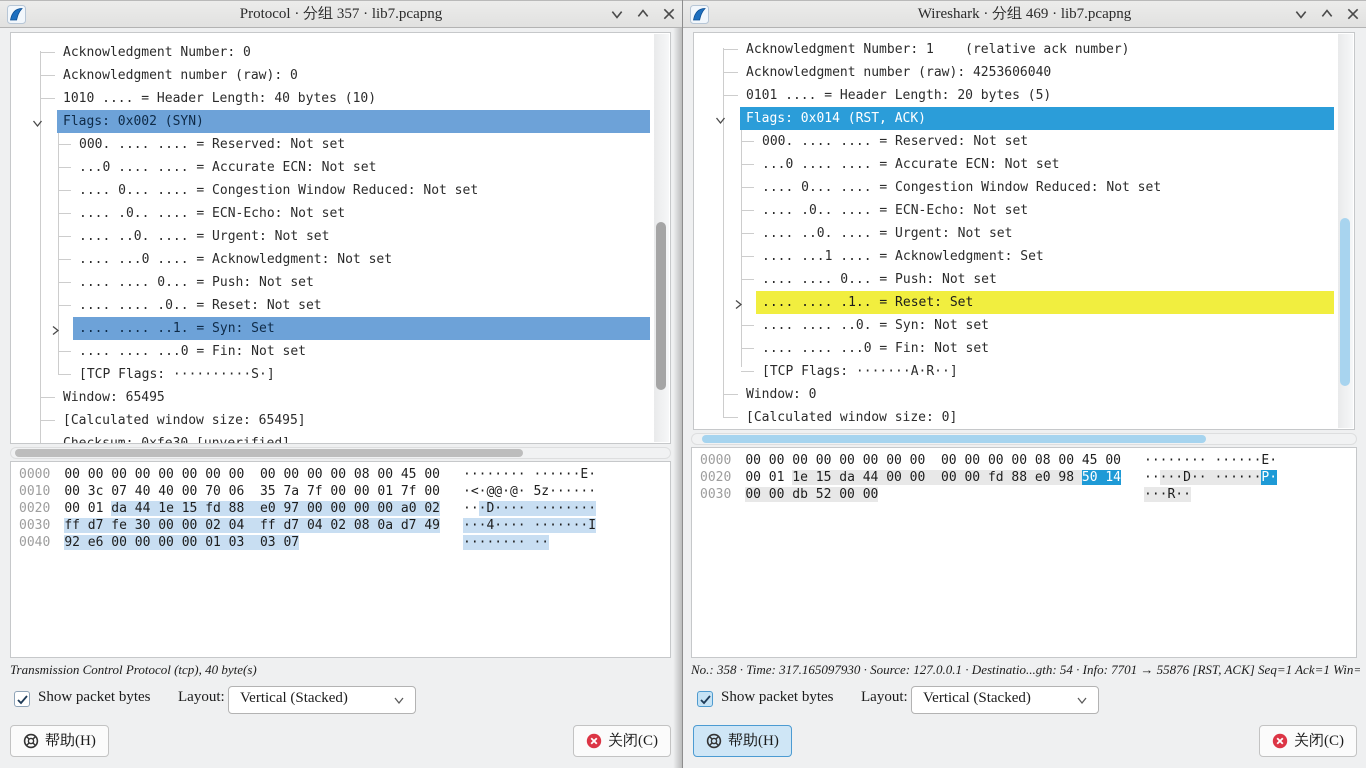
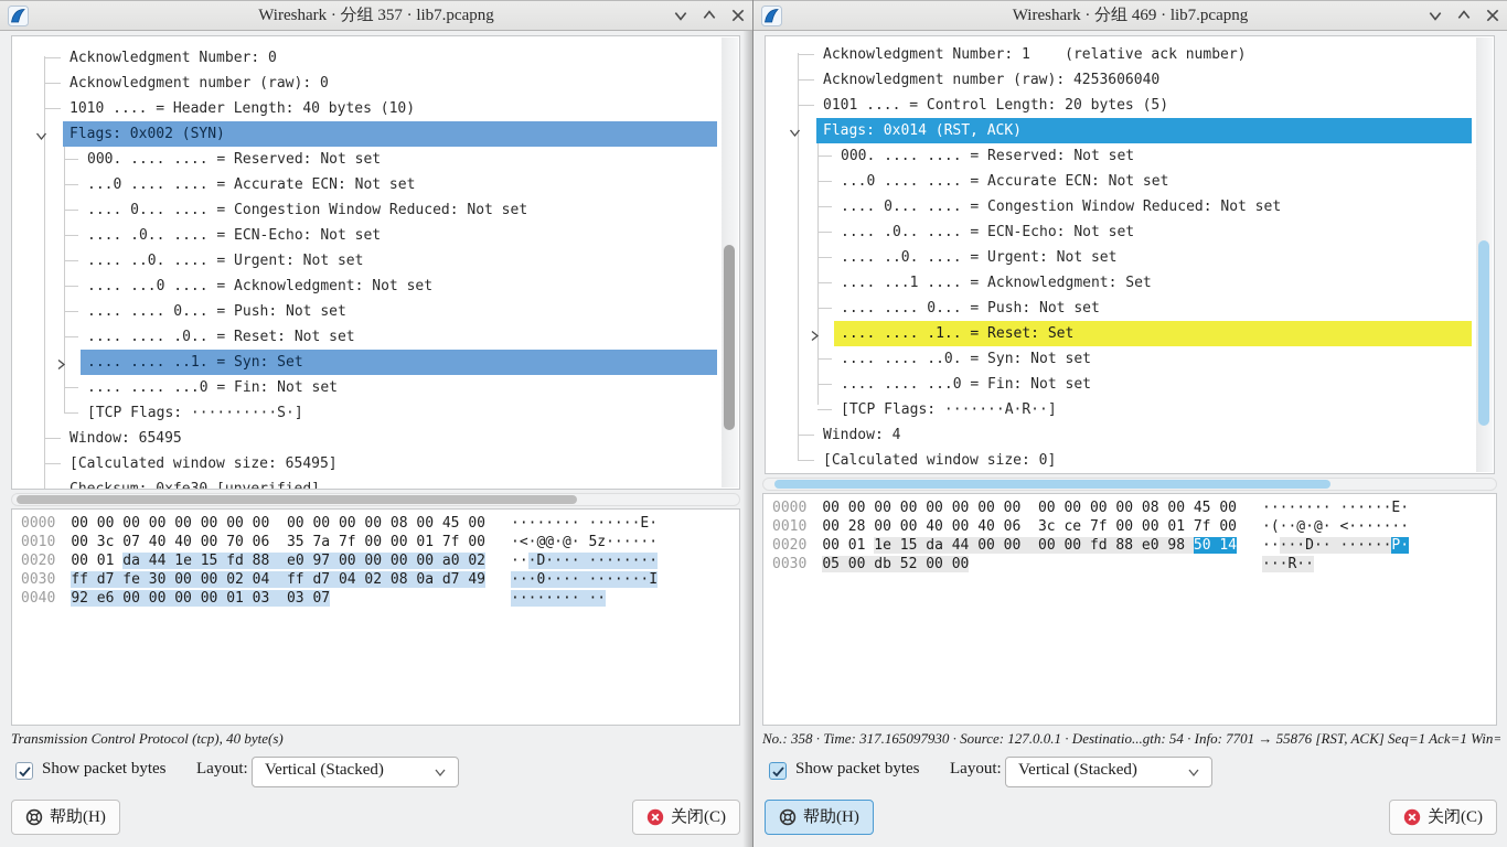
- Protocol · 分组 357 · lib7.pcapng
+ Wireshark · 分组 357 · lib7.pcapng
  Acknowledgment Number: 0
  Acknowledgment number (raw): 0
  1010 .... = Header Length: 40 bytes (10)
  Flags: 0x002 (SYN)
  000. .... .... = Reserved: Not set
  ...0 .... .... = Accurate ECN: Not set
  .... 0... .... = Congestion Window Reduced: Not set
  .... .0.. .... = ECN-Echo: Not set
  .... ..0. .... = Urgent: Not set
  .... ...0 .... = Acknowledgment: Not set
  .... .... 0... = Push: Not set
  .... .... .0.. = Reset: Not set
  .... .... ..1. = Syn: Set
  .... .... ...0 = Fin: Not set
  [TCP Flags: ··········S·]
  Window: 65495
  [Calculated window size: 65495]
  0000 00 00 00 00 00 00 00 00 00 00 00 00 08 00 45 00
  ········ ······E·
  0010 00 3c 07 40 40 00 70 06 35 7a 7f 00 00 01 7f 00
  ·<·@@·@· 5z······
  0020 00 01 da 44 1e 15 fd 88 e0 97 00 00 00 00 a0 02
  ···D···· ········
  0030 ff d7 fe 30 00 00 02 04 ff d7 04 02 08 0a d7 49
- ···4···· ·······I
+ ···0···· ·······I
  0040 92 e6 00 00 00 00 01 03 03 07
  ········ ··
  Transmission Control Protocol (tcp), 40 byte(s)
  Show packet bytes
  Layout:
  Vertical (Stacked)
  帮助(H)
  关闭(C)
  Wireshark · 分组 469 · lib7.pcapng
  Acknowledgment Number: 1 (relative ack number)
  Acknowledgment number (raw): 4253606040
- 0101 .... = Header Length: 20 bytes (5)
+ 0101 .... = Control Length: 20 bytes (5)
  Flags: 0x014 (RST, ACK)
  000. .... .... = Reserved: Not set
  ...0 .... .... = Accurate ECN: Not set
  .... 0... .... = Congestion Window Reduced: Not set
  .... .0.. .... = ECN-Echo: Not set
  .... ..0. .... = Urgent: Not set
  .... ...1 .... = Acknowledgment: Set
  .... .... 0... = Push: Not set
  .... .... .1.. = Reset: Set
  .... .... ..0. = Syn: Not set
  .... .... ...0 = Fin: Not set
  [TCP Flags: ·······A·R··]
- Window: 0
+ Window: 4
  [Calculated window size: 0]
  0000 00 00 00 00 00 00 00 00 00 00 00 00 08 00 45 00
  ········ ······E·
+ 0010 00 28 00 00 40 00 40 06 3c ce 7f 00 00 01 7f 00
+ ·(··@·@· <·······
  0020 00 01 1e 15 da 44 00 00 00 00 fd 88 e0 98 50 14
  ·····D·· ······P·
- 0030 00 00 db 52 00 00
+ 0030 05 00 db 52 00 00
  ···R··
  No.: 358 · Time: 317.165097930 · Source: 127.0.0.1 · Destinatio...gth: 54 · Info: 7701 → 55876 [RST, ACK] Seq=1 Ack=1 Win=
  Show packet bytes
  Layout:
  Vertical (Stacked)
  帮助(H)
  关闭(C)
